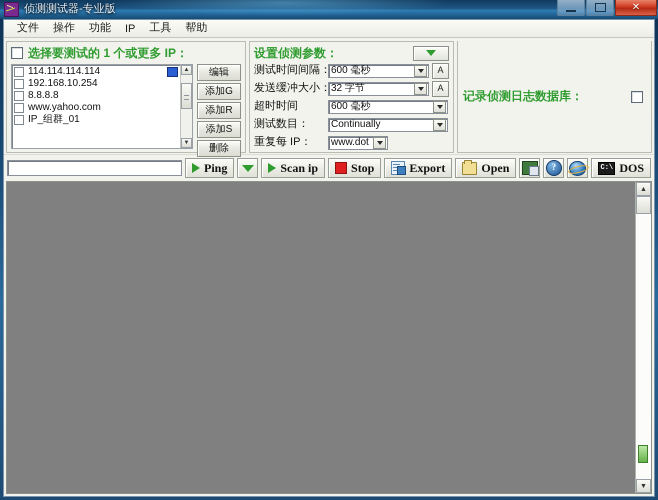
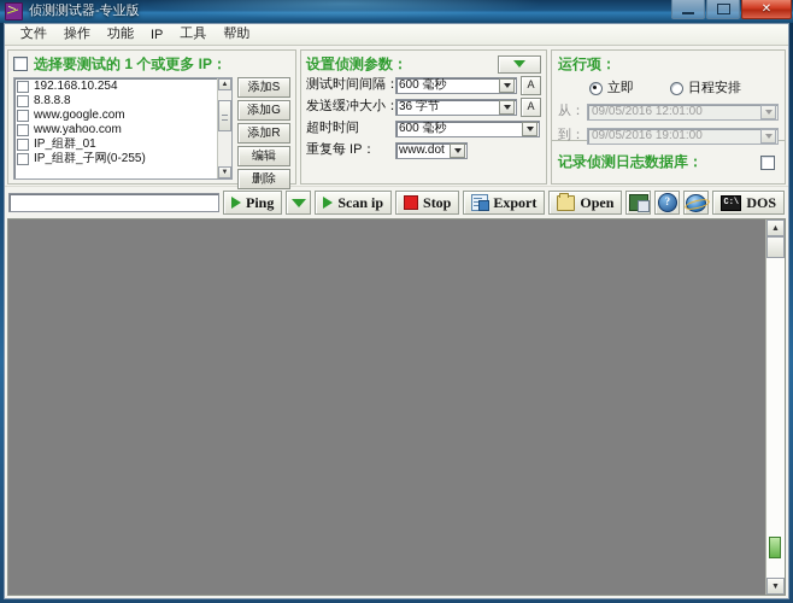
  侦测测试器-专业版
  ✕
  文件
  操作
  功能
  IP
  工具
  帮助
  选择要测试的 1 个或更多 IP：
- 114.114.114.114
  192.168.10.254
  8.8.8.8
+ www.google.com
  www.yahoo.com
  IP_组群_01
+ IP_组群_子网(0-255)
- 编辑
+ 添加S
  添加G
  添加R
- 添加S
+ 编辑
  删除
  设置侦测参数：
  测试时间间隔：
  600 毫秒
  A
  发送缓冲大小：
- 32 字节
+ 36 字节
  A
  超时时间
  600 毫秒
- 测试数目：
- Continually
  重复每 IP：
  www.dot
+ 运行项：
+ 立即
+ 日程安排
+ 从：
+ 09/05/2016 12:01:00
+ 到：
+ 09/05/2016 19:01:00
  记录侦测日志数据库：
  Ping
  Scan ip
  Stop
  Export
  Open
  ?
  C:\
  DOS
